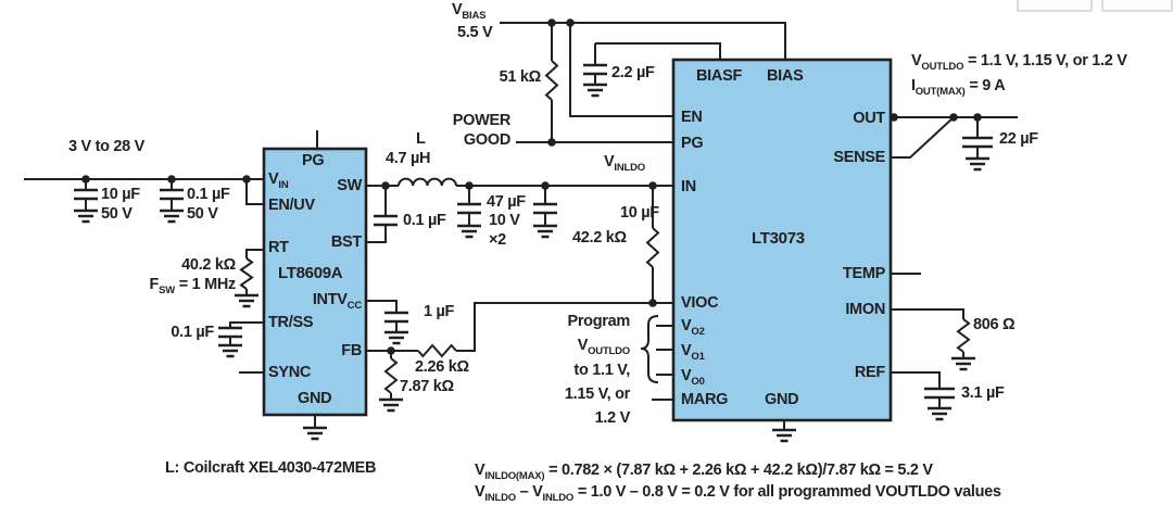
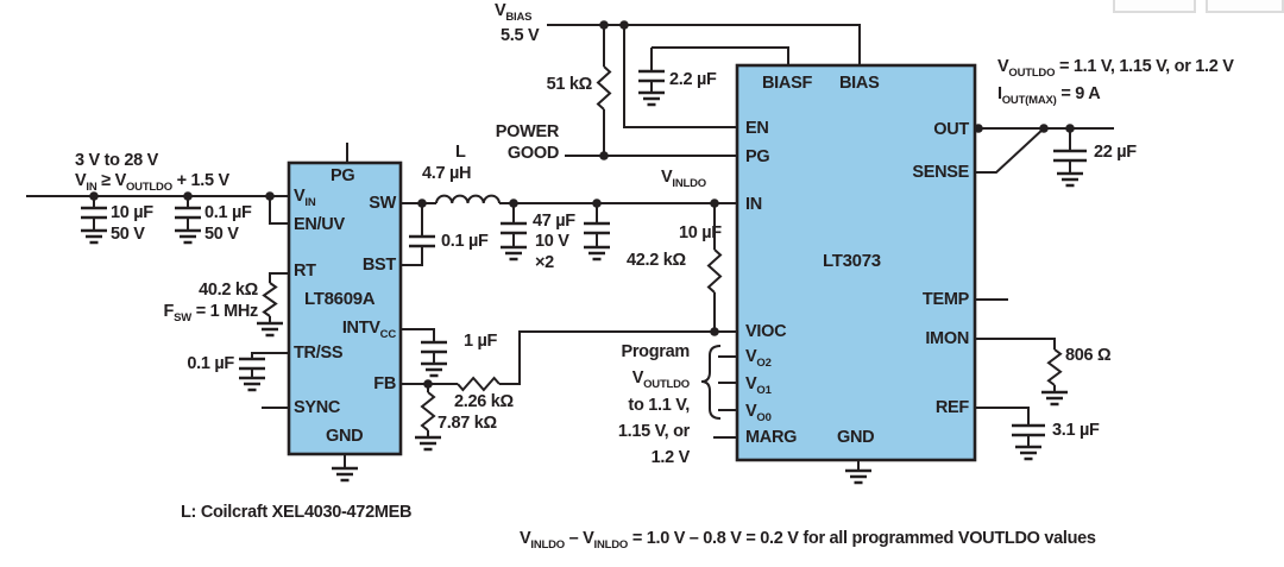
  3 V to 28 V
+ VIN ≥ VOUTLDO + 1.5 V
  10 µF
  50 V
  0.1 µF
  50 V
  40.2 kΩ
  FSW = 1 MHz
  0.1 µF
  L
  4.7 µH
  POWER
  GOOD
  0.1 µF
  47 µF
  10 V
  ×2
  10 µF
  42.2 kΩ
  VINLDO
  1 µF
  2.26 kΩ
  7.87 kΩ
  VBIAS
  5.5 V
  51 kΩ
  2.2 µF
  Program
  VOUTLDO
  to 1.1 V,
  1.15 V, or
  1.2 V
  VOUTLDO = 1.1 V, 1.15 V, or 1.2 V
  IOUT(MAX) = 9 A
  22 µF
  806 Ω
  3.1 µF
  L: Coilcraft XEL4030-472MEB
- VINLDO(MAX) = 0.782 × (7.87 kΩ + 2.26 kΩ + 42.2 kΩ)/7.87 kΩ = 5.2 V
  VINLDO – VINLDO = 1.0 V – 0.8 V = 0.2 V for all programmed VOUTLDO values
  PG
  VIN
  EN/UV
  RT
  LT8609A
  TR/SS
  SYNC
  GND
  SW
  BST
  INTVCC
  FB
  BIASF
  BIAS
  EN
  PG
  IN
  VIOC
  VO2
  VO1
  VO0
  MARG
  GND
  LT3073
  OUT
  SENSE
  TEMP
  IMON
  REF
